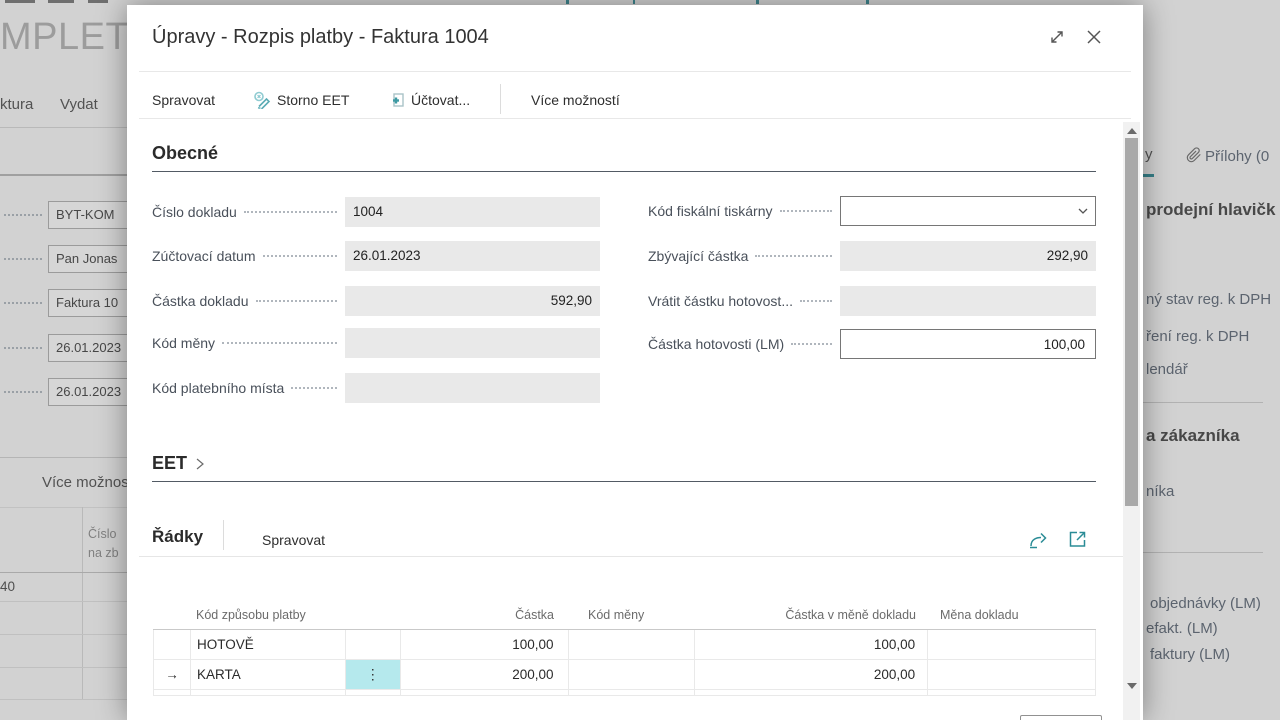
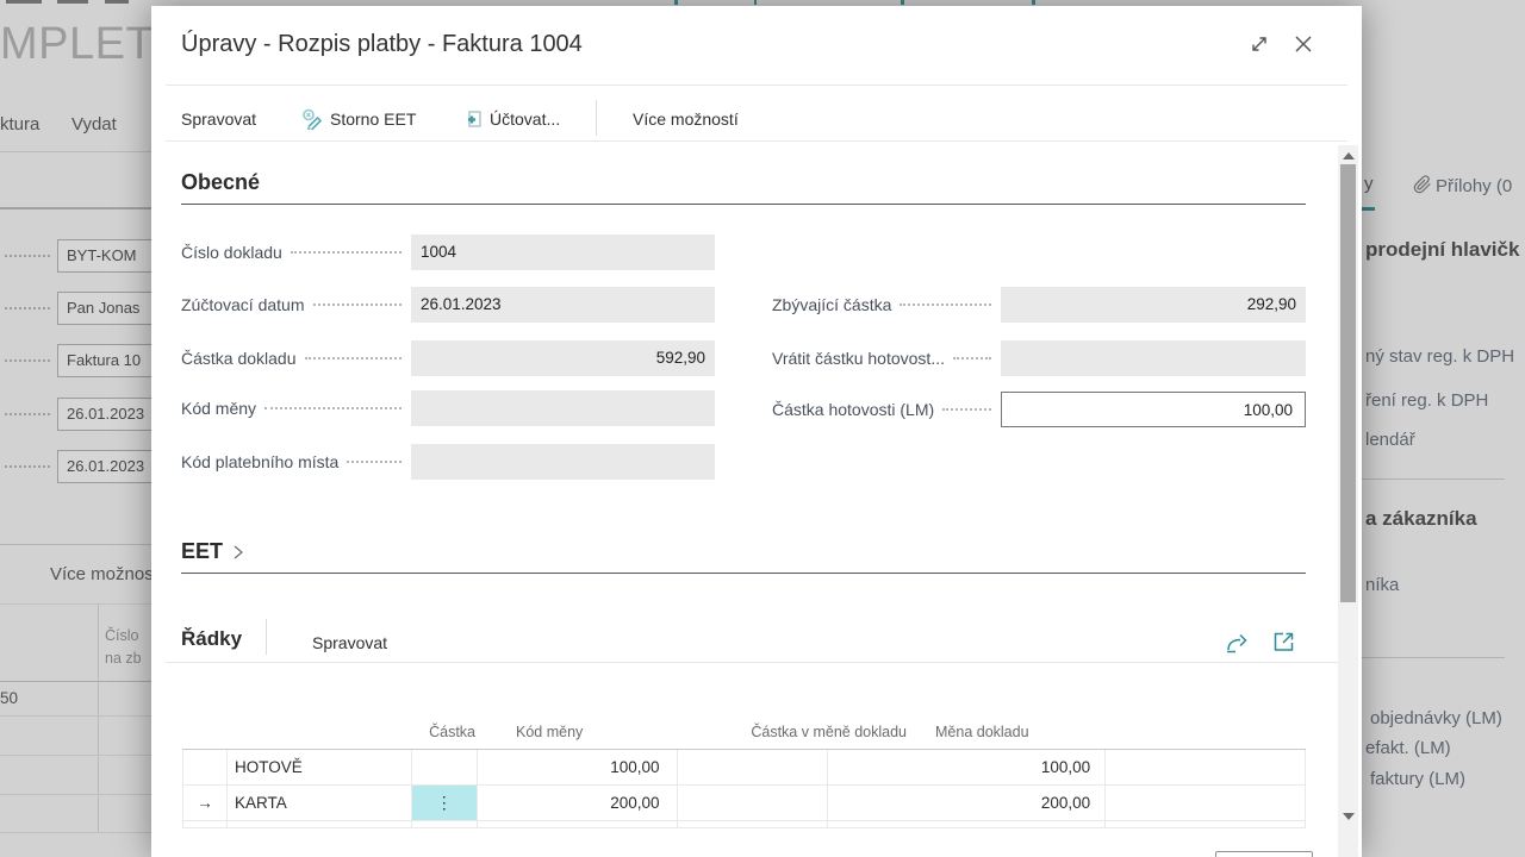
  MPLET
  ktura
  Vydat
  BYT-KOM
  Pan Jonas
  Faktura 10
  26.01.2023
  26.01.2023
  Více možnos
  Číslo
  na zb
- 40
+ 50
  y
  Přílohy (0
  prodejní hlavičk
  ný stav reg. k DPH
  ření reg. k DPH
  lendář
  a zákazníka
  níka
  objednávky (LM)
  efakt. (LM)
  faktury (LM)
  Úpravy - Rozpis platby - Faktura 1004
  Spravovat
  Storno EET
  Účtovat...
  Více možností
  Obecné
  Číslo dokladu
  1004
  Zúčtovací datum
  26.01.2023
  Částka dokladu
  592,90
  Kód měny
  Kód platebního místa
- Kód fiskální tiskárny
  Zbývající částka
  292,90
  Vrátit částku hotovost...
  Částka hotovosti (LM)
  100,00
  EET
  Řádky
  Spravovat
- Kód způsobu platby
  Částka
  Kód měny
  Částka v měně dokladu
  Měna dokladu
  HOTOVĚ
  100,00
  100,00
  →
  KARTA
  ⋮
  200,00
  200,00
